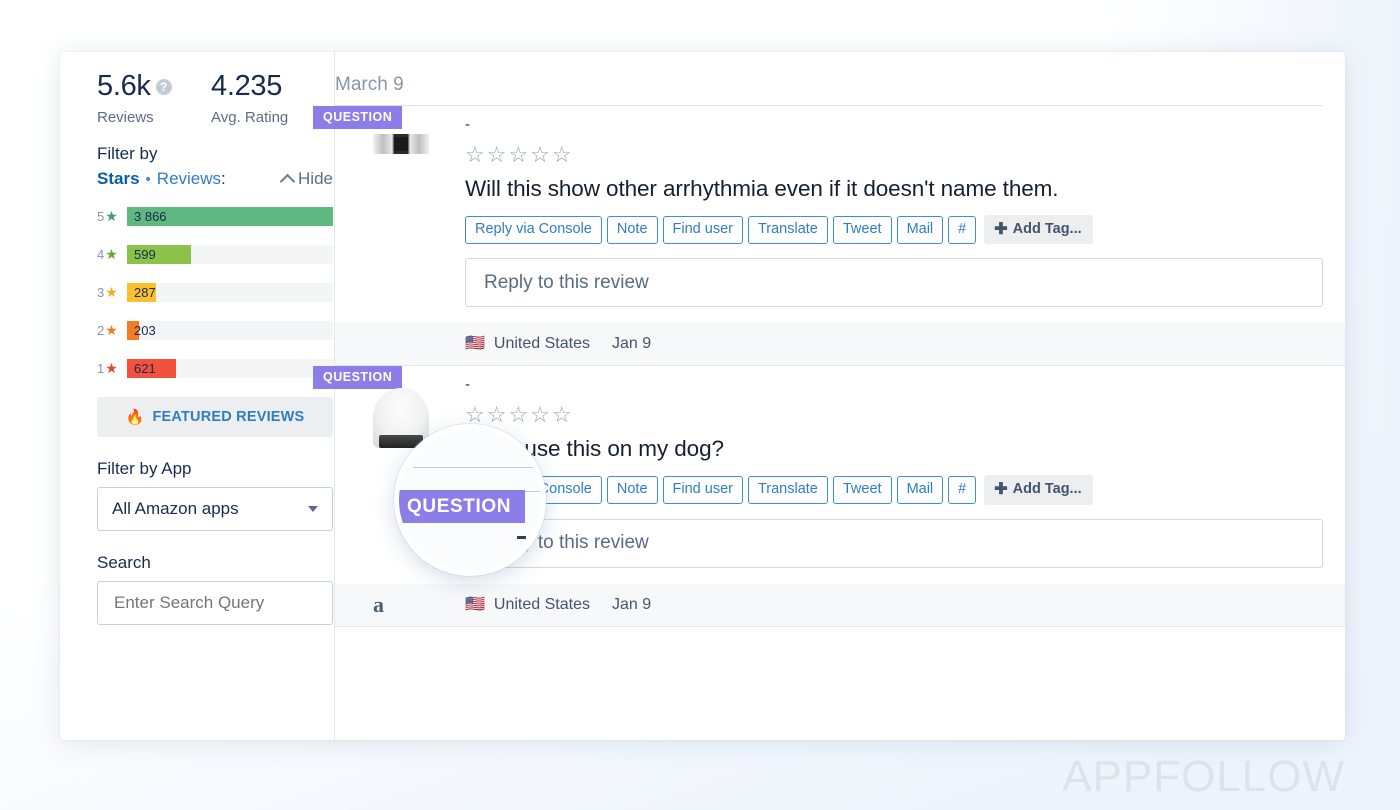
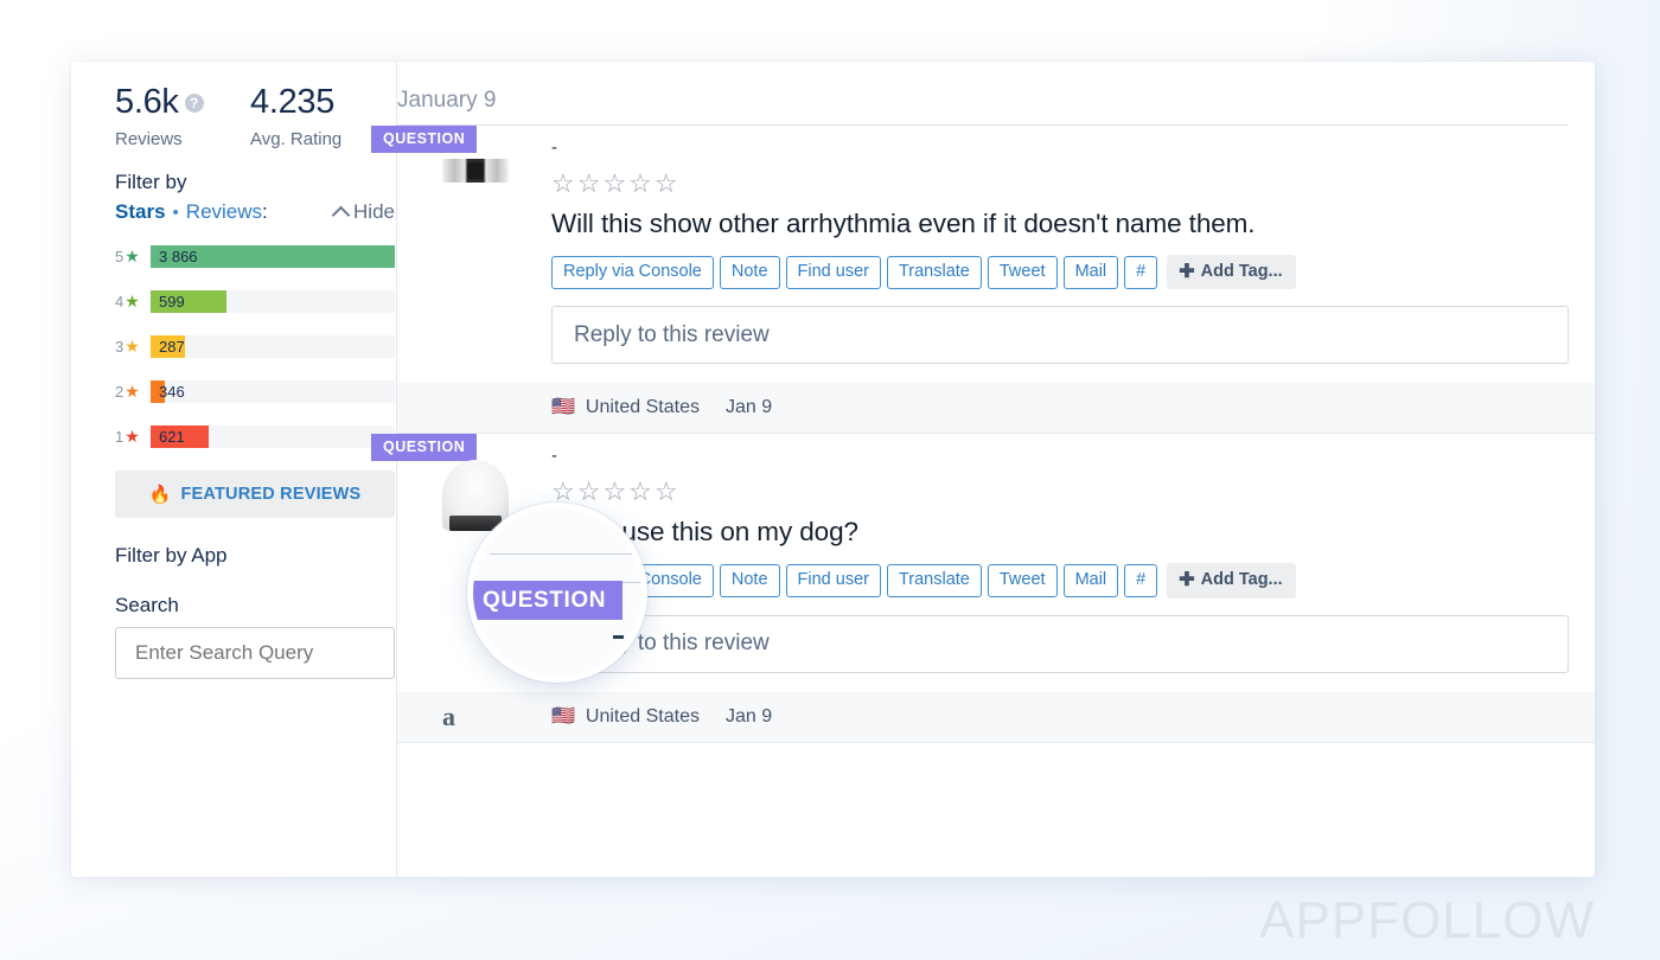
  5.6k ?
  4.235
  Reviews
  Avg. Rating
  Filter by
  Stars
  •
  Reviews
  :
  Hide
  5★
  3 866
  4★
  599
  3★
  287
  2★
- 203
+ 346
  1★
  621
  🔥
  FEATURED REVIEWS
  Filter by App
- All Amazon apps
  Search
  Enter Search Query
- March 9
+ January 9
  QUESTION
  -
  ☆☆☆☆☆
  Will this show other arrhythmia even if it doesn't name them.
  Reply via Console
  Note
  Find user
  Translate
  Tweet
  Mail
  #
  ✚
  Add Tag...
  Reply to this review
  🇺🇸
  United States
  Jan 9
  QUESTION
  -
  ☆☆☆☆☆
  use this on my dog?
  Note
  Find user
  Translate
  Tweet
  Mail
  #
  ✚
  Add Tag...
  to this review
  a
  🇺🇸
  United States
  Jan 9
  QUESTION
